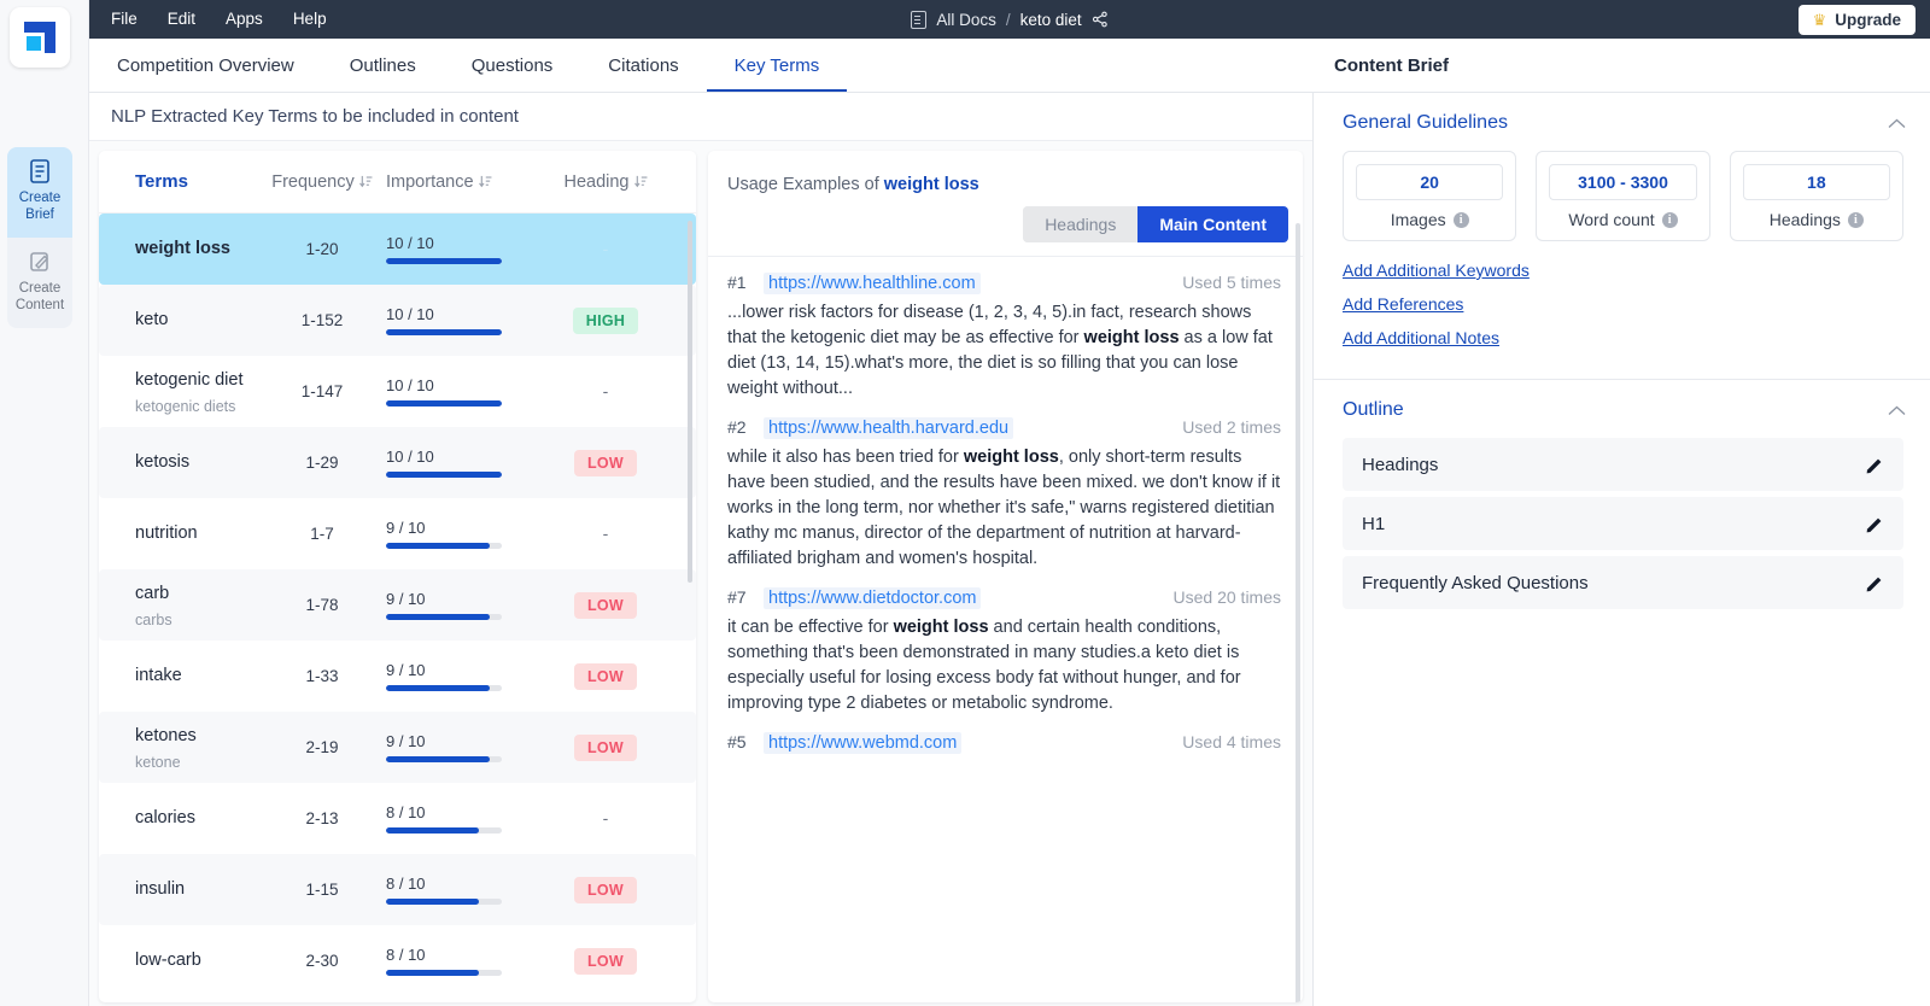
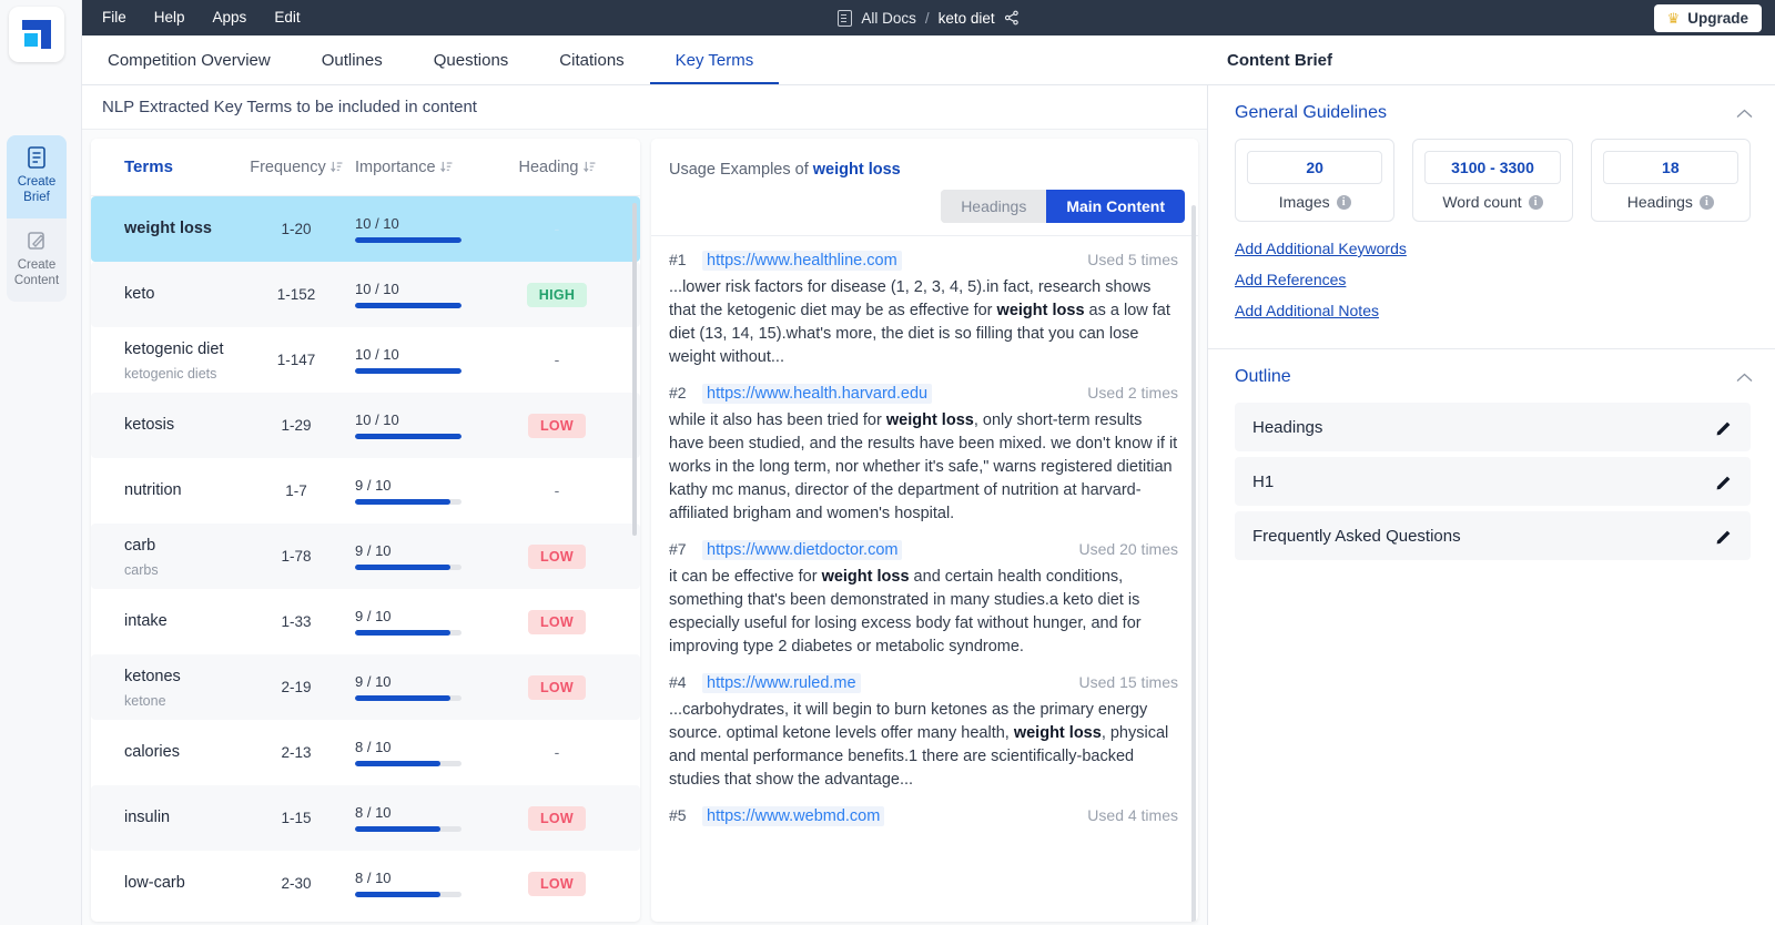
  Create
  Brief
  Create
  Content
  File
- Edit
+ Help
  Apps
- Help
+ Edit
  All Docs
  /
  keto diet
  ♛
  Upgrade
  Competition Overview
  Outlines
  Questions
  Citations
  Key Terms
  Content Brief
  NLP Extracted Key Terms to be included in content
  Terms
  Frequency
  Importance
  Heading
  weight loss
  1-20
  10 / 10
  keto
  1-152
  10 / 10
  HIGH
  ketogenic diet
  ketogenic diets
  1-147
  10 / 10
  -
  ketosis
  1-29
  10 / 10
  LOW
  nutrition
  1-7
  9 / 10
  -
  carb
  carbs
  1-78
  9 / 10
  LOW
  intake
  1-33
  9 / 10
  LOW
  ketones
  ketone
  2-19
  9 / 10
  LOW
  calories
  2-13
  8 / 10
  -
  insulin
  1-15
  8 / 10
  LOW
  low-carb
  2-30
  8 / 10
  LOW
  Usage Examples of weight loss
  Headings
  Main Content
  #1
  https://www.healthline.com
  Used 5 times
  ...lower risk factors for disease (1, 2, 3, 4, 5).in fact, research shows that the ketogenic diet may be as effective for weight loss as a low fat diet (13, 14, 15).what's more, the diet is so filling that you can lose weight without...
  #2
  https://www.health.harvard.edu
  Used 2 times
  while it also has been tried for weight loss, only short-term results have been studied, and the results have been mixed. we don't know if it works in the long term, nor whether it's safe," warns registered dietitian kathy mc manus, director of the department of nutrition at harvard-affiliated brigham and women's hospital.
  #7
  https://www.dietdoctor.com
  Used 20 times
  it can be effective for weight loss and certain health conditions, something that's been demonstrated in many studies.a keto diet is especially useful for losing excess body fat without hunger, and for improving type 2 diabetes or metabolic syndrome.
+ #4
+ https://www.ruled.me
+ Used 15 times
+ ...carbohydrates, it will begin to burn ketones as the primary energy source. optimal ketone levels offer many health, weight loss, physical and mental performance benefits.1 there are scientifically-backed studies that show the advantage...
  #5
  https://www.webmd.com
  Used 4 times
  General Guidelines
  20
  Images
  i
  3100 - 3300
  Word count
  i
  18
  Headings
  i
  Add Additional Keywords
  Add References
  Add Additional Notes
  Outline
  Headings
  H1
  Frequently Asked Questions
